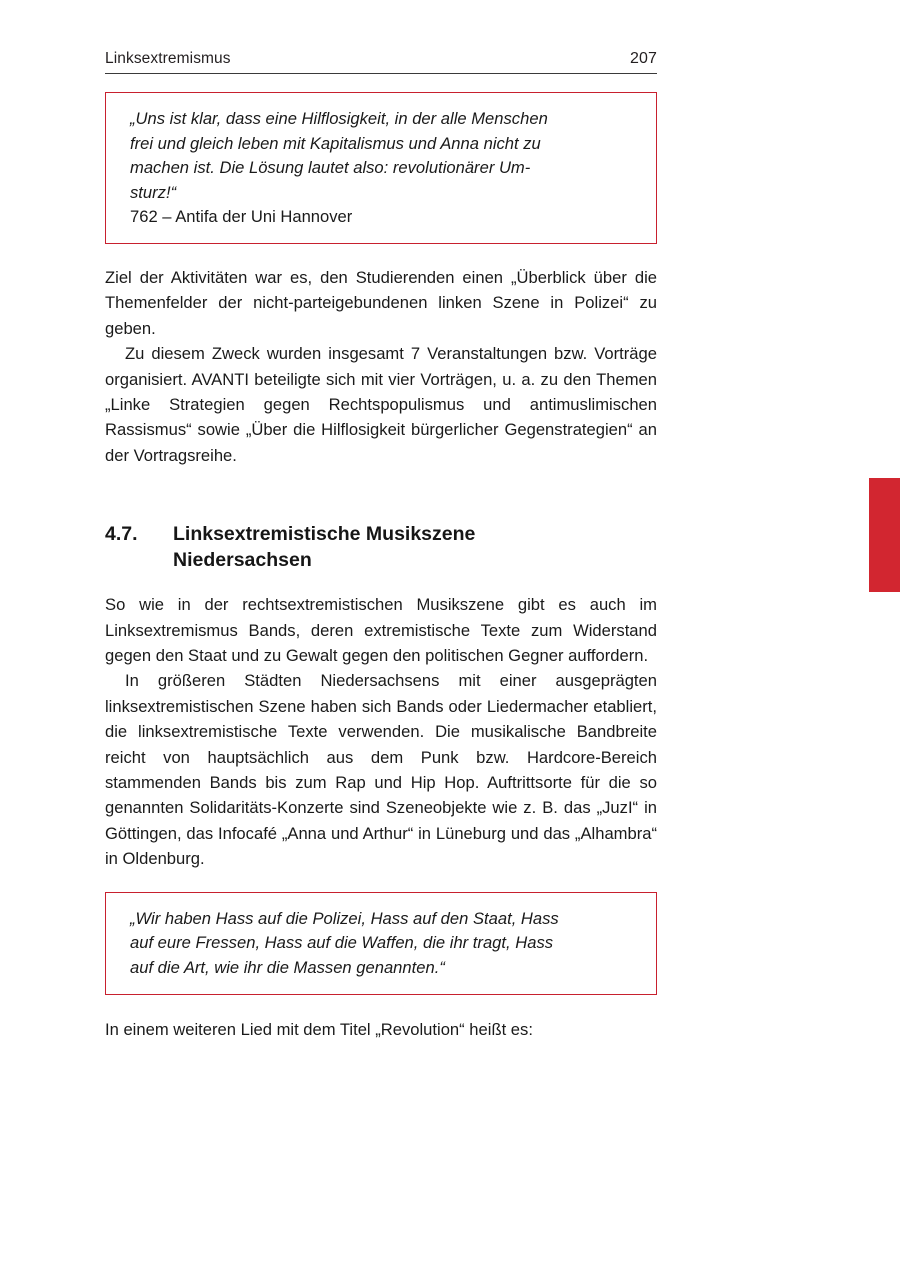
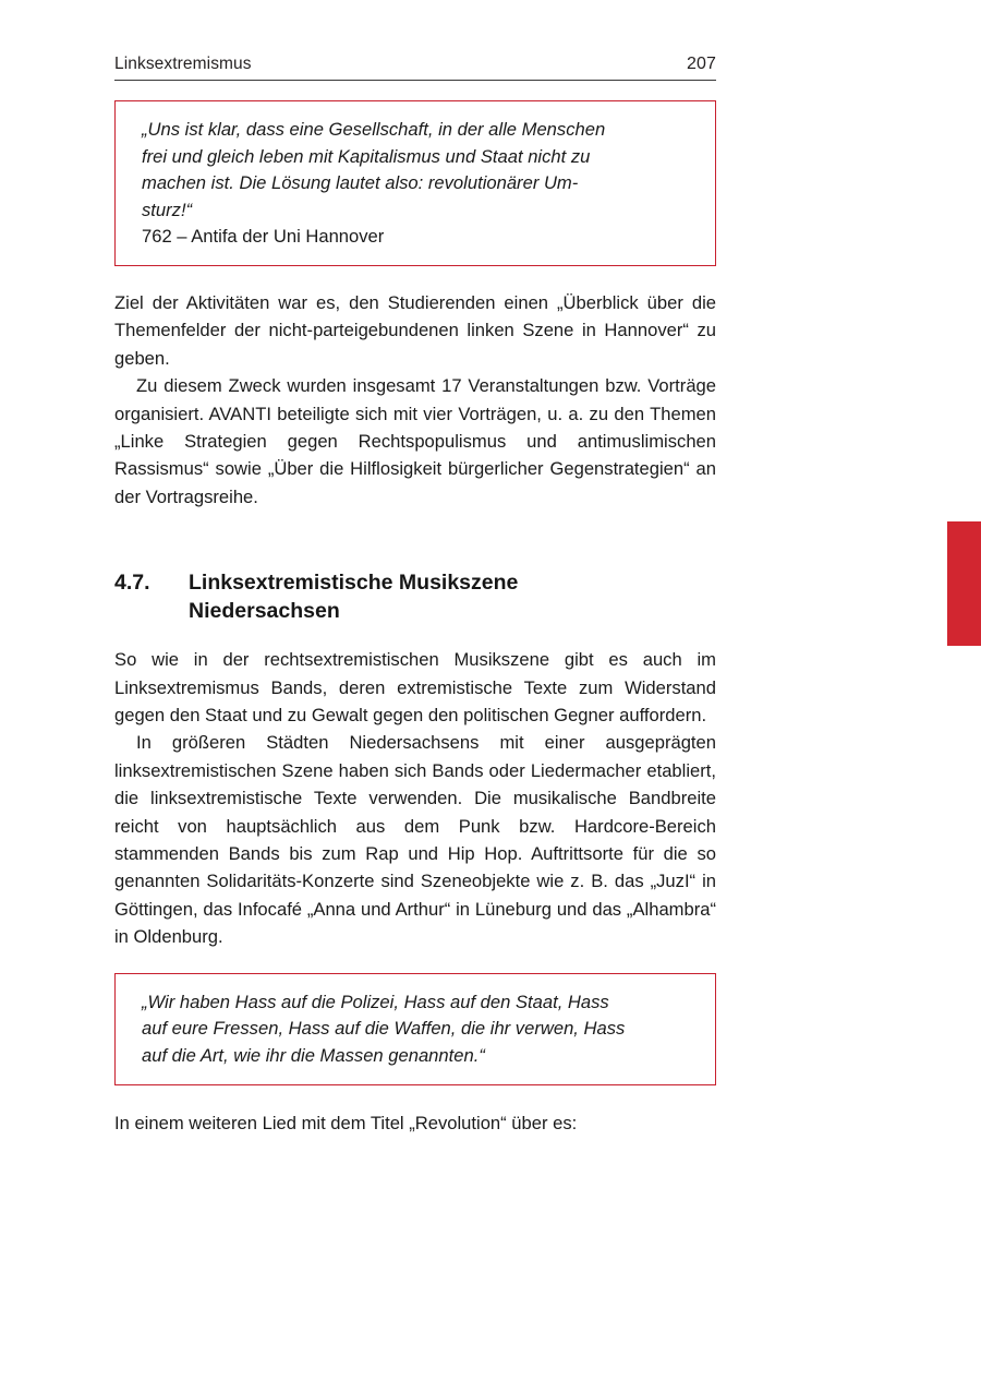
  Linksextremismus
  207
- „Uns ist klar, dass eine Hilflosigkeit, in der alle Menschen
+ „Uns ist klar, dass eine Gesellschaft, in der alle Menschen
- frei und gleich leben mit Kapitalismus und Anna nicht zu
+ frei und gleich leben mit Kapitalismus und Staat nicht zu
  machen ist. Die Lösung lautet also: revolutionärer Um-
  sturz!“
  762 – Antifa der Uni Hannover
- Ziel der Aktivitäten war es, den Studierenden einen „Über­blick über die Themenfelder der nicht-parteigebundenen lin­ken Szene in Polizei“ zu geben.
+ Ziel der Aktivitäten war es, den Studierenden einen „Über­blick über die Themenfelder der nicht-parteigebundenen lin­ken Szene in Hannover“ zu geben.
- Zu diesem Zweck wurden insgesamt 7 Veranstaltungen bzw. Vorträge organisiert. AVANTI beteiligte sich mit vier Vorträgen, u. a. zu den Themen „Linke Strategien gegen Rechtspopulismus und antimuslimischen Rassismus“ sowie „Über die Hilflosigkeit bürgerlicher Gegenstrategien“ an der Vortragsreihe.
+ Zu diesem Zweck wurden insgesamt 17 Veranstaltungen bzw. Vorträge organisiert. AVANTI beteiligte sich mit vier Vorträgen, u. a. zu den Themen „Linke Strategien gegen Rechtspopulismus und antimuslimischen Rassismus“ sowie „Über die Hilflosigkeit bürgerlicher Gegenstrategien“ an der Vortragsreihe.
  4.7.
  Linksextremistische Musikszene
  Niedersachsen
  So wie in der rechtsextremistischen Musikszene gibt es auch im Linksextremismus Bands, deren extremistische Texte zum Widerstand gegen den Staat und zu Gewalt gegen den politi­schen Gegner auffordern.
  In größeren Städten Niedersachsens mit einer ausge­prägten linksextremistischen Szene haben sich Bands oder Liedermacher etabliert, die linksextremistische Texte verwen­den. Die musikalische Bandbreite reicht von hauptsächlich aus dem Punk bzw. Hardcore-Bereich stammenden Bands bis zum Rap und Hip Hop. Auftrittsorte für die so genannten Solida­ritäts-Konzerte sind Szeneobjekte wie z. B. das „JuzI“ in Göt­tingen, das Infocafé „Anna und Arthur“ in Lüneburg und das „Alhambra“ in Oldenburg.
  „Wir haben Hass auf die Polizei, Hass auf den Staat, Hass
- auf eure Fressen, Hass auf die Waffen, die ihr tragt, Hass
+ auf eure Fressen, Hass auf die Waffen, die ihr verwen, Hass
  auf die Art, wie ihr die Massen genannten.“
- In einem weiteren Lied mit dem Titel „Revolution“ heißt es:
+ In einem weiteren Lied mit dem Titel „Revolution“ über es:
